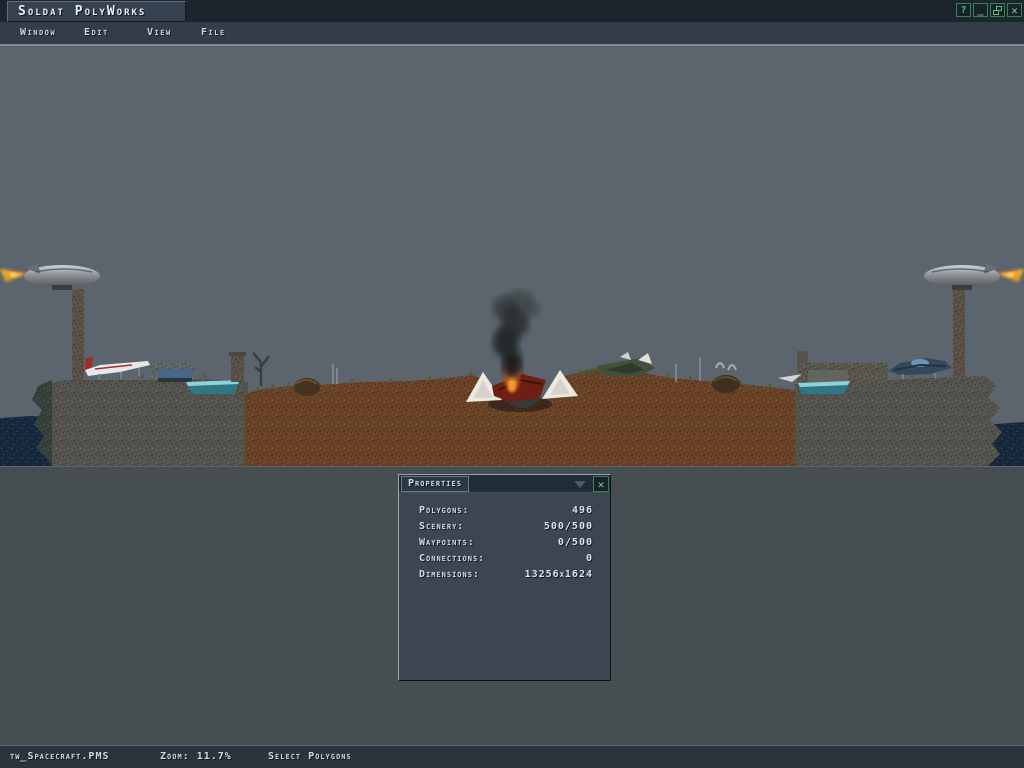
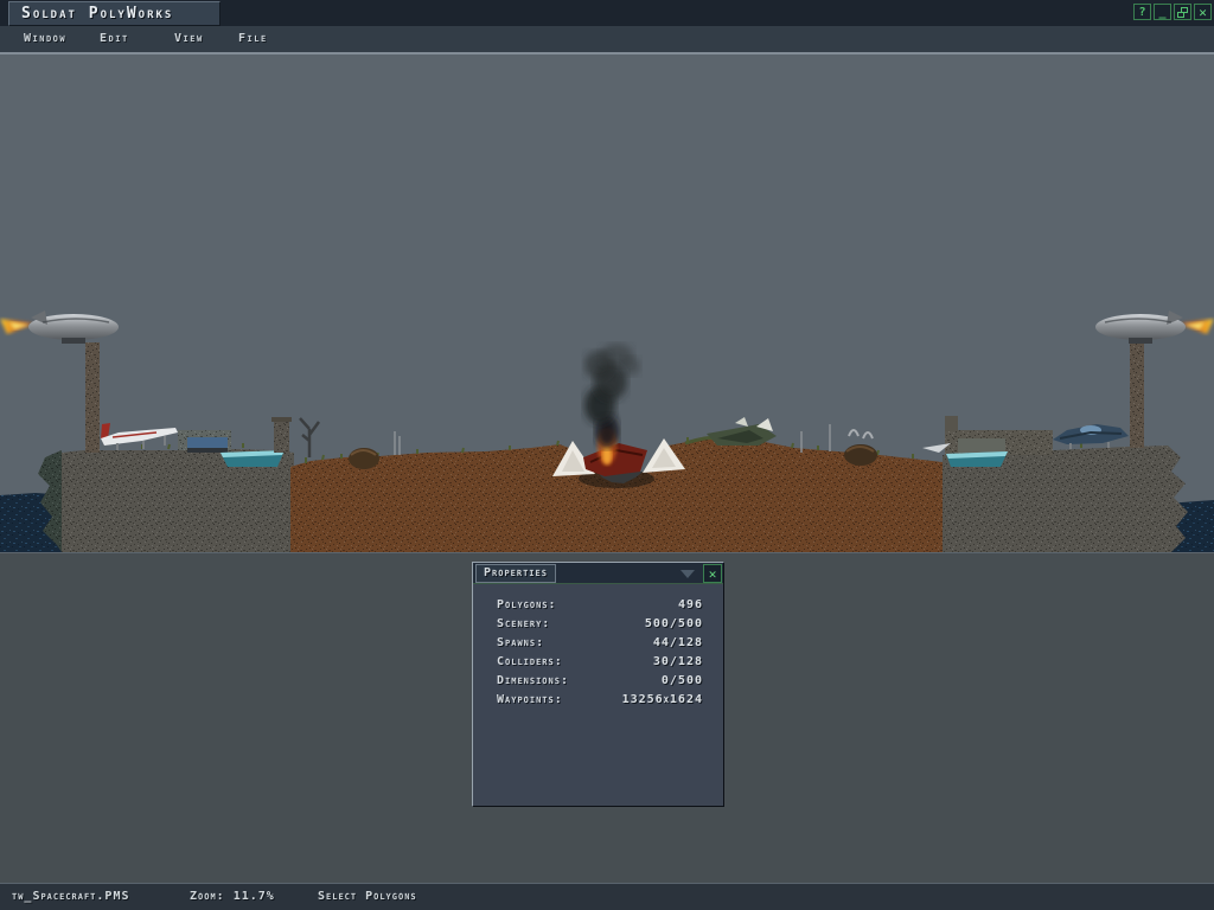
  Soldat PolyWorks
  ?
  _
  ✕
  Window
  Edit
  View
  File
  Properties
  ✕
  Polygons:
  496
  Scenery:
  500/500
+ Spawns:
+ 44/128
+ Colliders:
+ 30/128
- Waypoints:
+ Dimensions:
  0/500
- Connections:
- 0
- Dimensions:
+ Waypoints:
  13256x1624
  tw_Spacecraft.PMS
  Zoom: 11.7%
  Select Polygons
